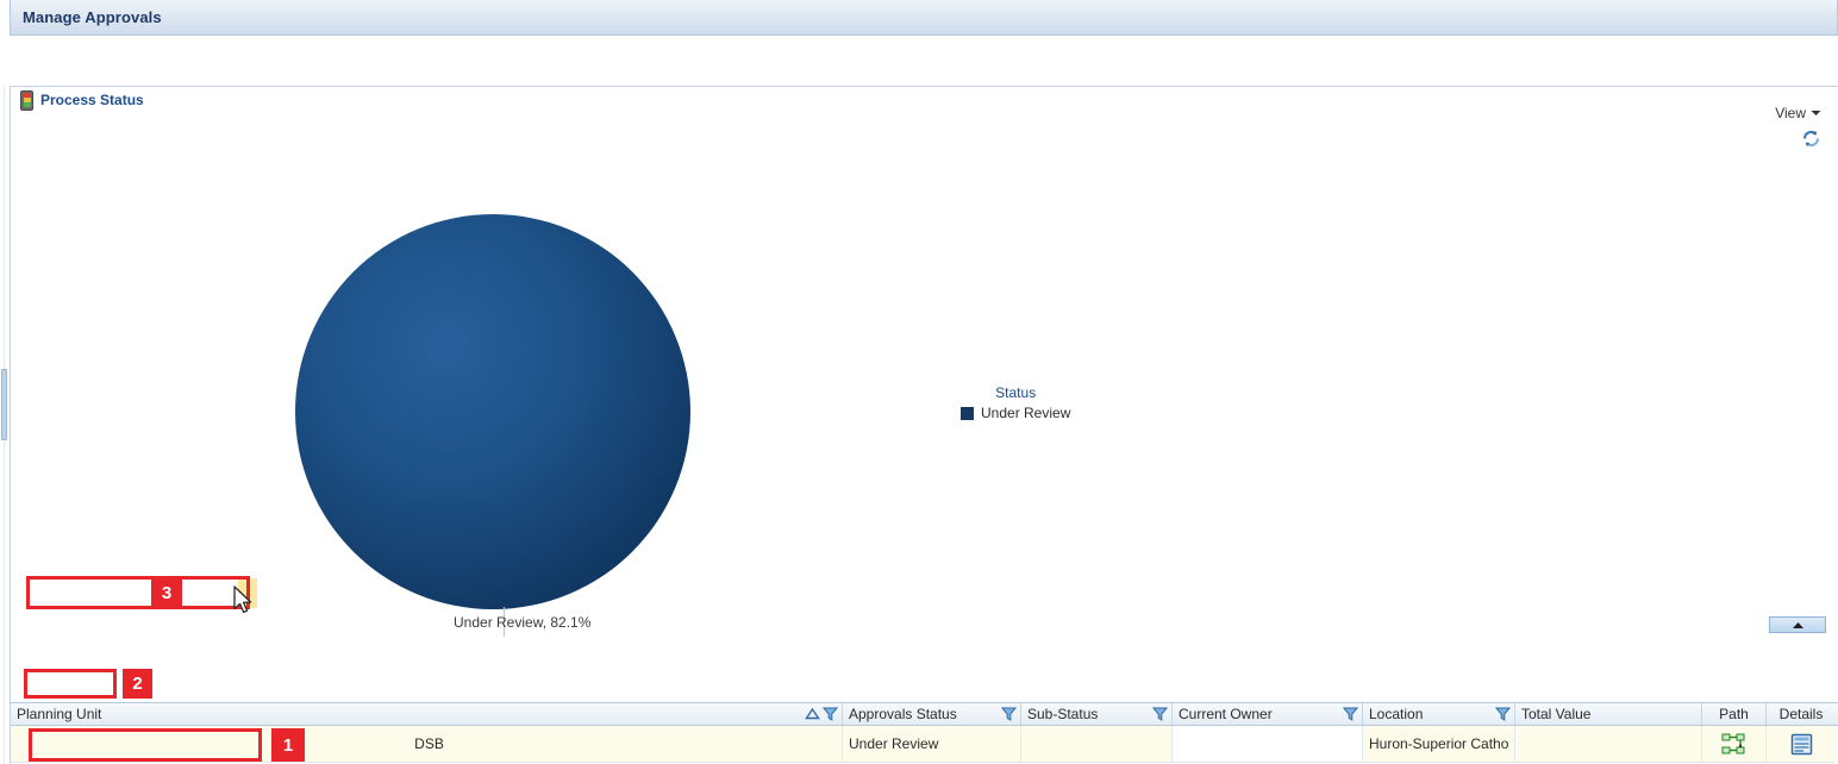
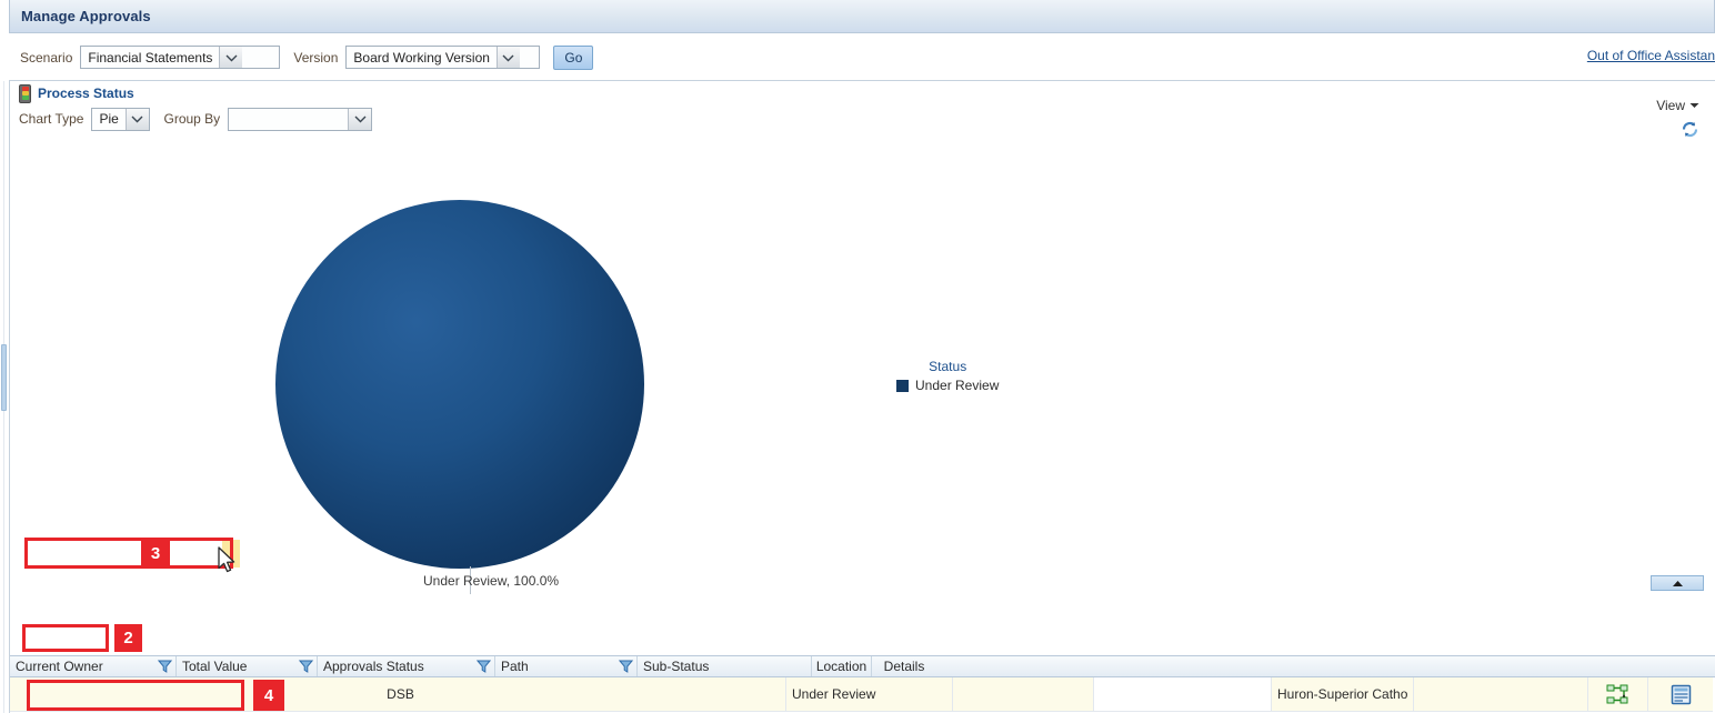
  Manage Approvals
+ Scenario
+ Financial Statements
+ Version
+ Board Working Version
+ Go
+ Out of Office Assistan
  Process Status
+ Chart Type
+ Pie
+ Group By
  View
- Under Review, 82.1%
+ Under Review, 100.0%
  Status
  Under Review
- Planning Unit
- Approvals Status
+ Current Owner
- Sub-Status
+ Total Value
- Current Owner
+ Approvals Status
- Location
+ Path
- Total Value
+ Sub-Status
- Path
+ Location
  Details
  DSB
  Under Review
  Huron-Superior Catho
- 1
+ 4
  2
  3
